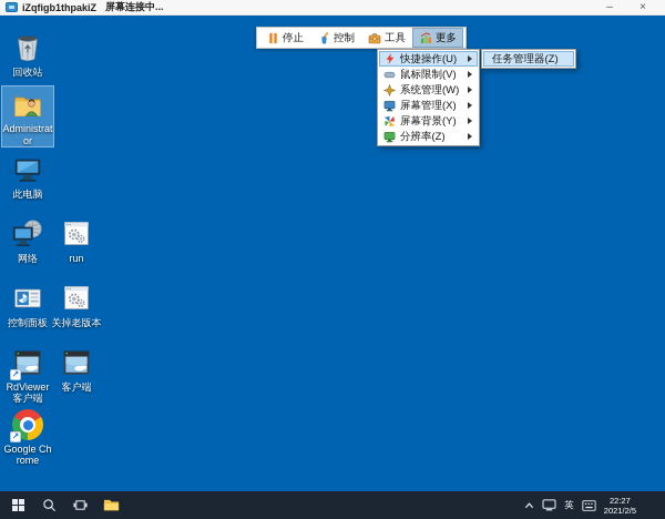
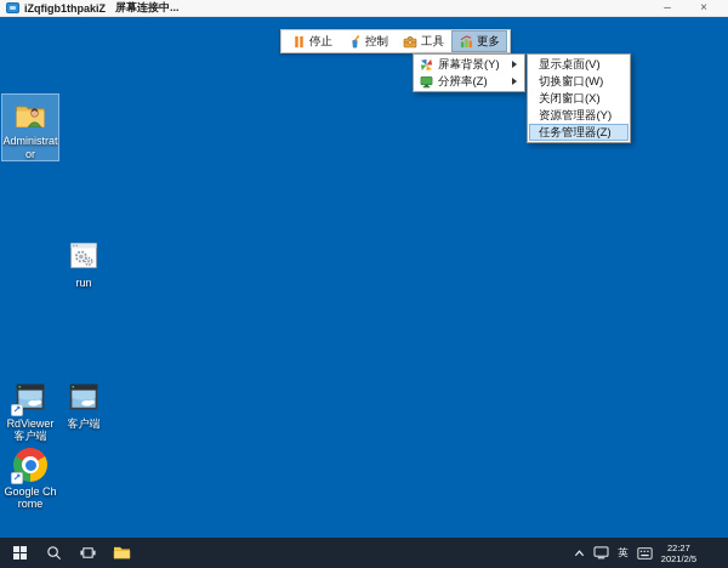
  iZqfigb1thpakiZ
  屏幕连接中...
  –
  ×
- 回收站
  Administrator
- 此电脑
- 网络
  run
- 控制面板
- 关掉老版本
  ↗
  RdViewer客户端
  客户端
  ↗
  Google Chrome
  停止
  控制
  工具
  更多
- 快捷操作(U)
- 鼠标限制(V)
- 系统管理(W)
- 屏幕管理(X)
  屏幕背景(Y)
  分辨率(Z)
+ 显示桌面(V)
+ 切换窗口(W)
+ 关闭窗口(X)
+ 资源管理器(Y)
  任务管理器(Z)
  英
  22:27
  2021/2/5
